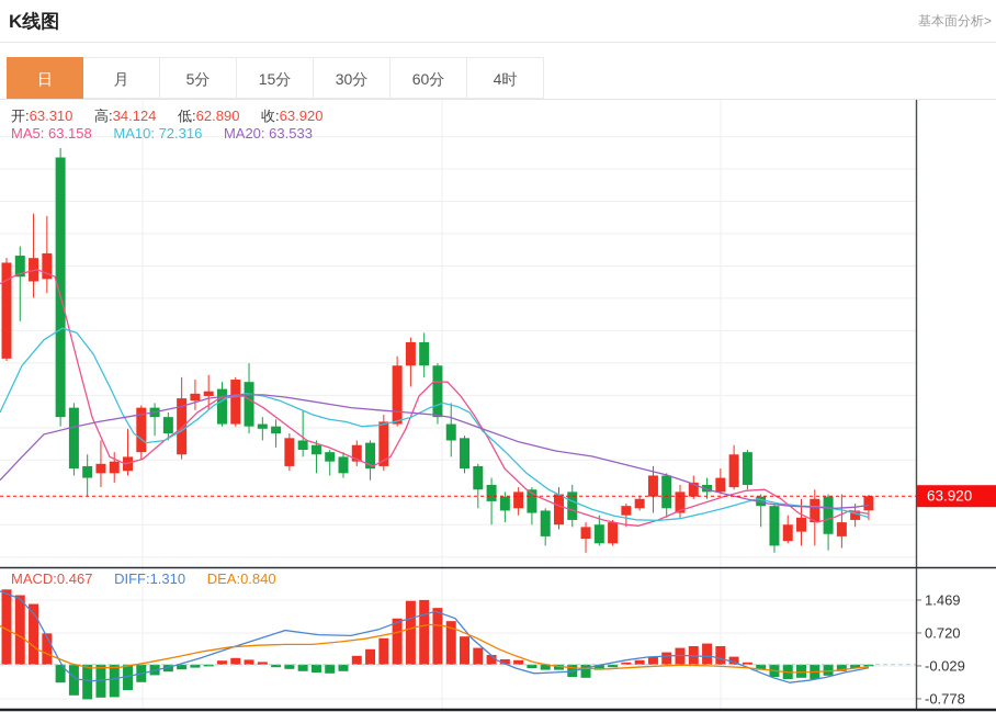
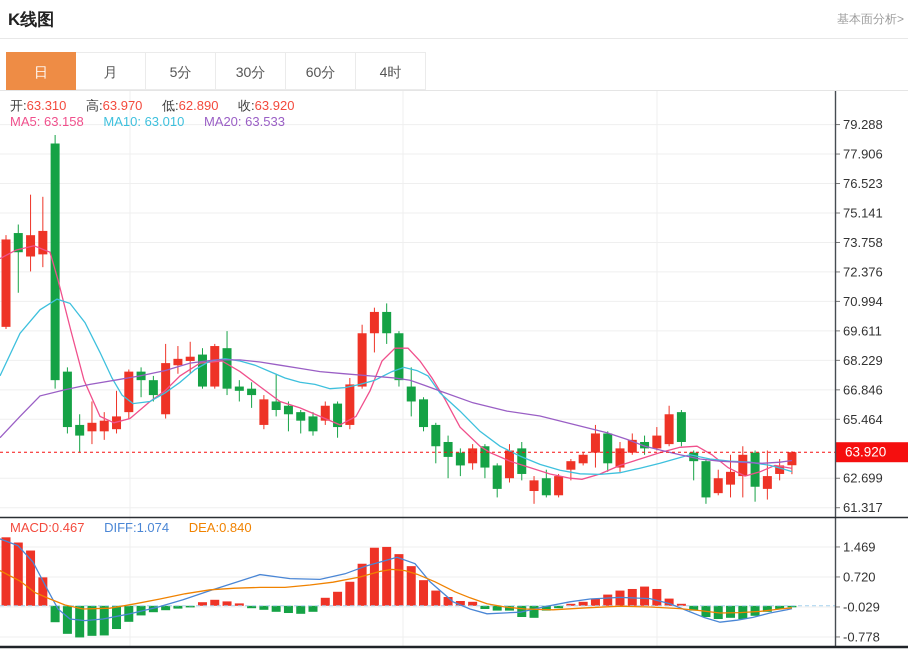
  K线图
  基本面分析>
  日
  月
  5分
- 15分
  30分
  60分
  4时
- 开:63.310 高:34.124 低:62.890 收:63.920
+ 开:63.310 高:63.970 低:62.890 收:63.920
- MA5: 63.158 MA10: 72.316 MA20: 63.533
+ MA5: 63.158 MA10: 63.010 MA20: 63.533
- MACD:0.467 DIFF:1.310 DEA:0.840
+ MACD:0.467 DIFF:1.074 DEA:0.840
  63.920
+ 79.288
+ 77.906
+ 76.523
+ 75.141
+ 73.758
+ 72.376
+ 70.994
+ 69.611
+ 68.229
+ 66.846
+ 65.464
+ 62.699
+ 61.317
  1.469
  0.720
  -0.029
  -0.778
